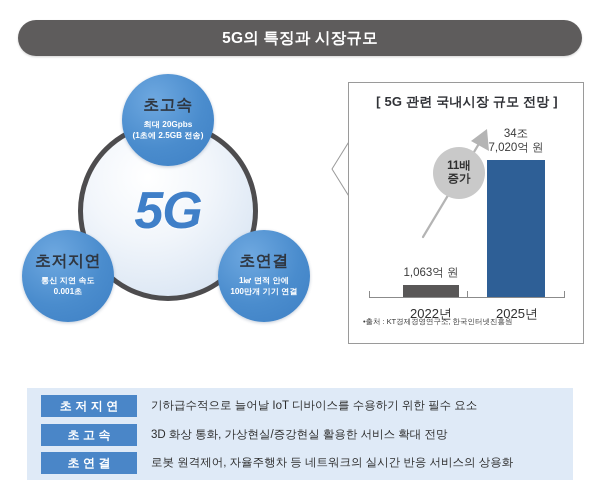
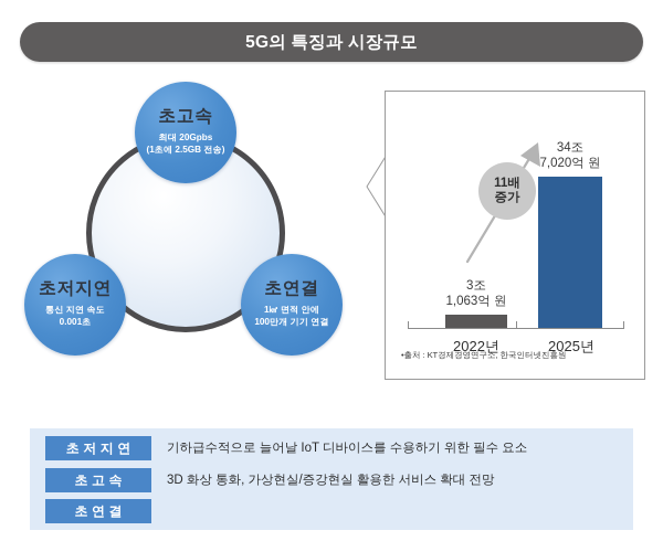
  5G의 특징과 시장규모
- 5G
  초고속
  최대 20Gpbs
  (1초에 2.5GB 전송)
  초저지연
  통신 지연 속도
  0.001초
  초연결
  1㎢ 면적 안에
  100만개 기기 연결
- [ 5G 관련 국내시장 규모 전망 ]
  11배
  증가
+ 3조
  1,063억 원
  34조
  7,020억 원
  2022년
  2025년
  •출처 : KT경제경영연구소, 한국인터넷진흥원
  초저지연
  기하급수적으로 늘어날 IoT 디바이스를 수용하기 위한 필수 요소
  초고속
  3D 화상 통화, 가상현실/증강현실 활용한 서비스 확대 전망
  초연결
- 로봇 원격제어, 자율주행차 등 네트워크의 실시간 반응 서비스의 상용화
